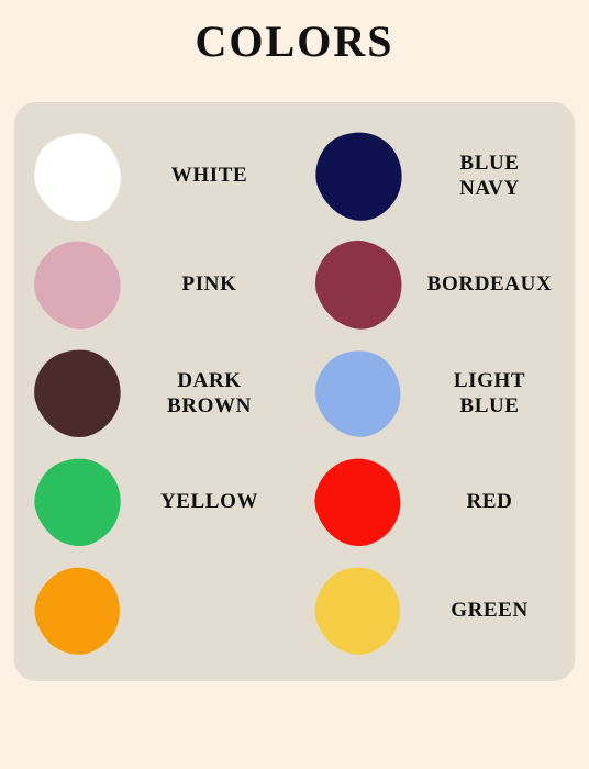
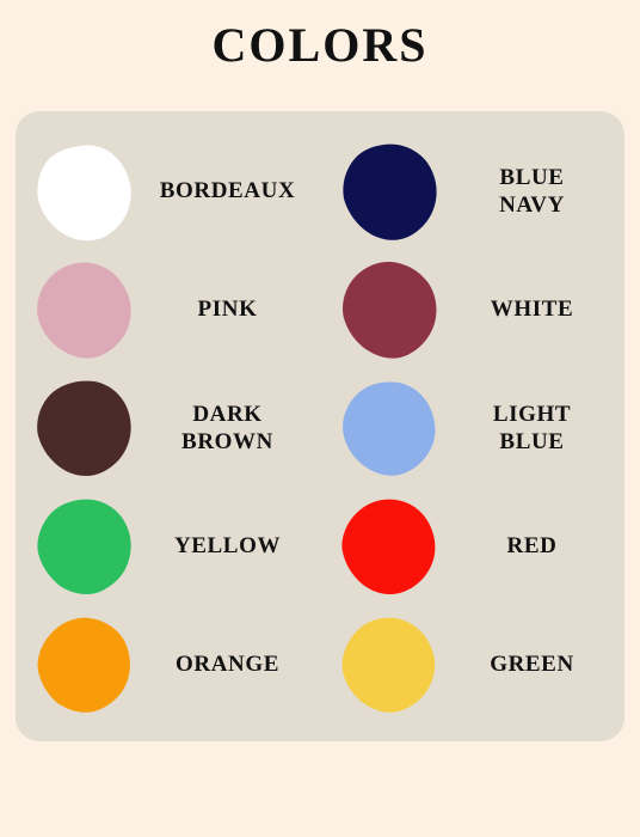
  COLORS
- WHITE
+ BORDEAUX
  BLUE
  NAVY
  PINK
- BORDEAUX
+ WHITE
  DARK
  BROWN
  LIGHT
  BLUE
  YELLOW
  RED
+ ORANGE
  GREEN
